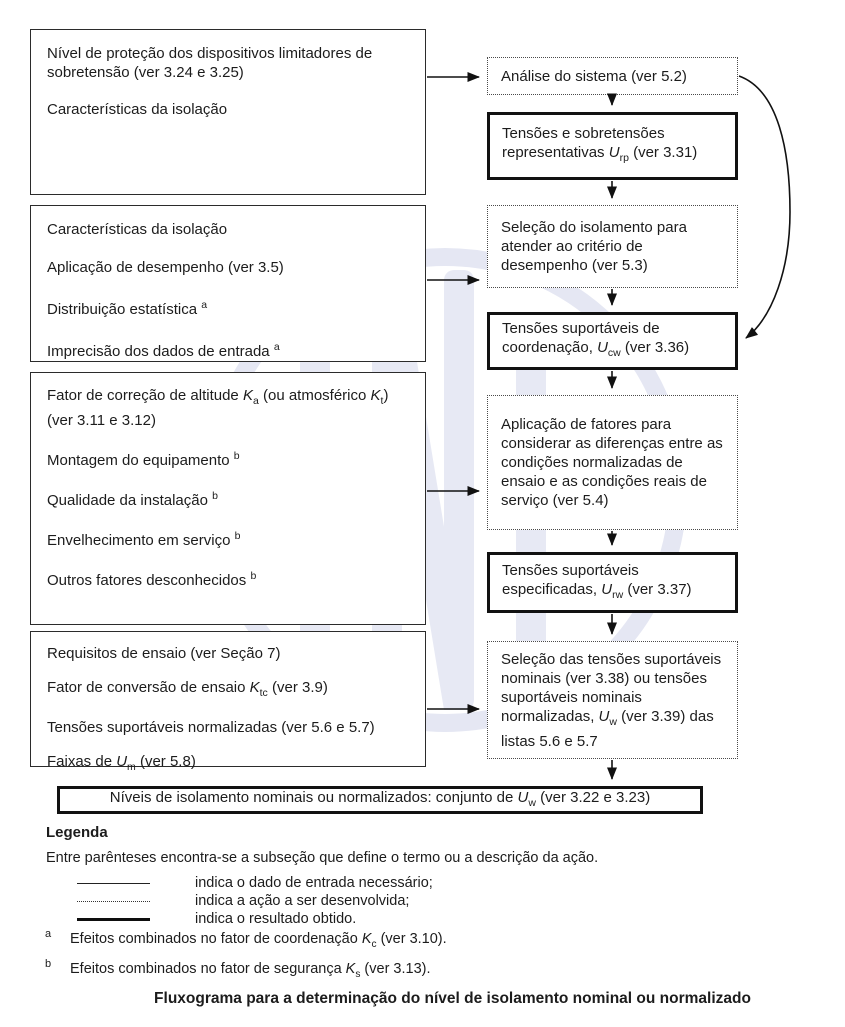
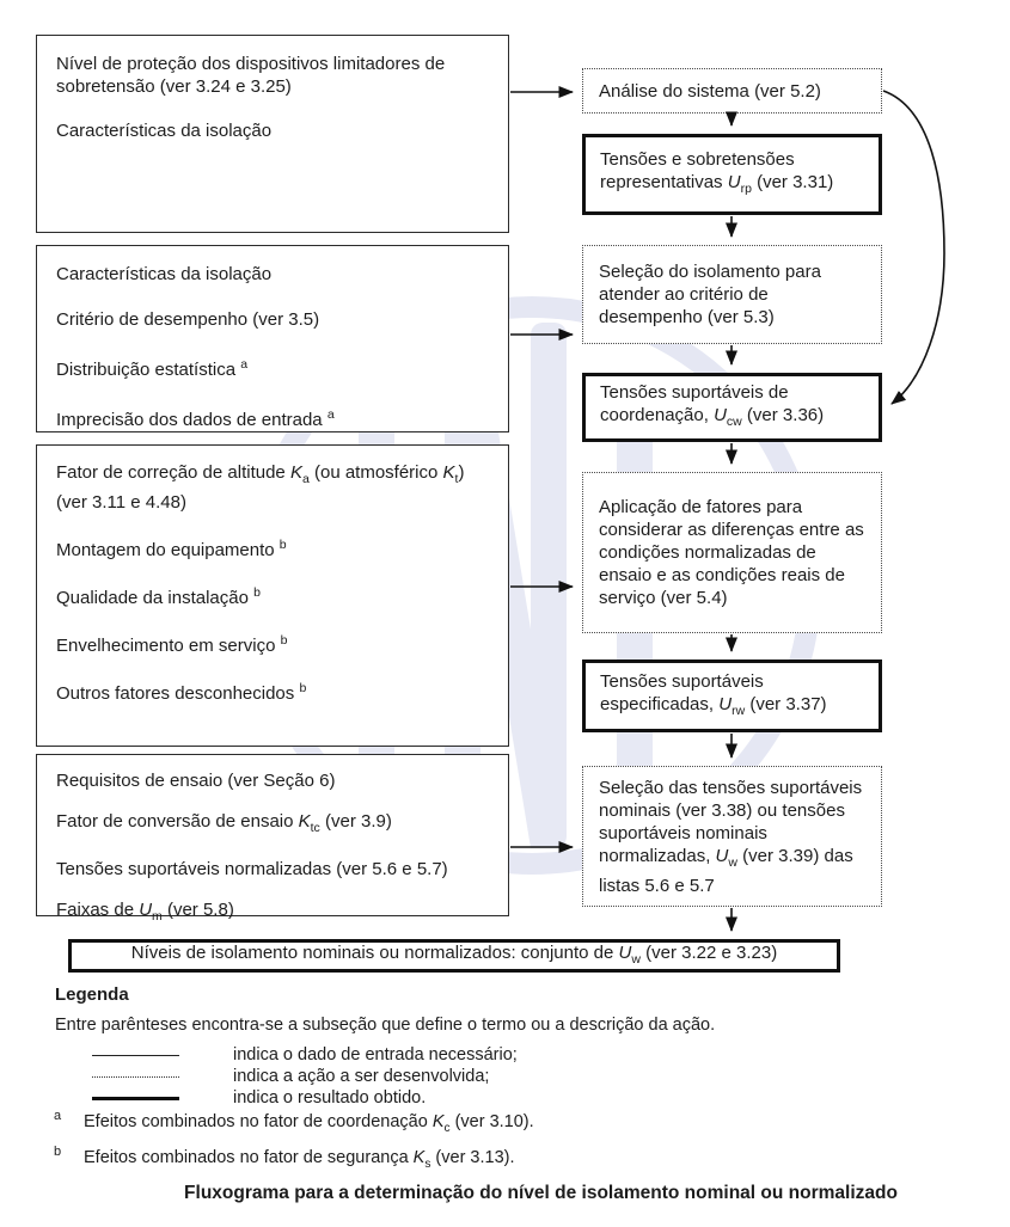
  Nível de proteção dos dispositivos limitadores de sobretensão (ver 3.24 e 3.25)
  Características da isolação
  Características da isolação
- Aplicação de desempenho (ver 3.5)
+ Critério de desempenho (ver 3.5)
  Distribuição estatística a
  Imprecisão dos dados de entrada a
- Fator de correção de altitude Ka (ou atmosférico Kt) (ver 3.11 e 3.12)
+ Fator de correção de altitude Ka (ou atmosférico Kt) (ver 3.11 e 4.48)
  Montagem do equipamento b
  Qualidade da instalação b
  Envelhecimento em serviço b
  Outros fatores desconhecidos b
- Requisitos de ensaio (ver Seção 7)
+ Requisitos de ensaio (ver Seção 6)
  Fator de conversão de ensaio Ktc (ver 3.9)
  Tensões suportáveis normalizadas (ver 5.6 e 5.7)
  Faixas de Um (ver 5.8)
  Análise do sistema (ver 5.2)
  Tensões e sobretensões representativas Urp (ver 3.31)
  Seleção do isolamento para atender ao critério de desempenho (ver 5.3)
  Tensões suportáveis de coordenação, Ucw (ver 3.36)
  Aplicação de fatores para considerar as diferenças entre as condições normalizadas de ensaio e as condições reais de serviço (ver 5.4)
  Tensões suportáveis especificadas, Urw (ver 3.37)
  Seleção das tensões suportáveis nominais (ver 3.38) ou tensões suportáveis nominais normalizadas, Uw (ver 3.39) das listas 5.6 e 5.7
  Níveis de isolamento nominais ou normalizados: conjunto de Uw (ver 3.22 e 3.23)
  Legenda
  Entre parênteses encontra-se a subseção que define o termo ou a descrição da ação.
  indica o dado de entrada necessário;
  indica a ação a ser desenvolvida;
  indica o resultado obtido.
  a Efeitos combinados no fator de coordenação Kc (ver 3.10).
  b Efeitos combinados no fator de segurança Ks (ver 3.13).
  Fluxograma para a determinação do nível de isolamento nominal ou normalizado
